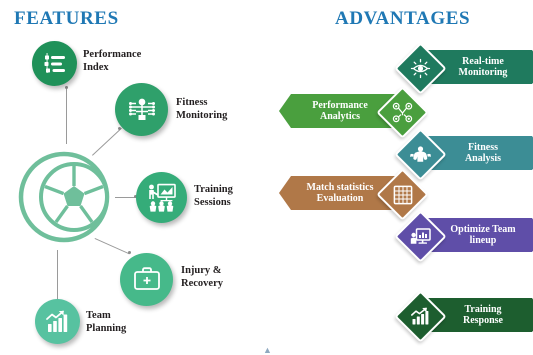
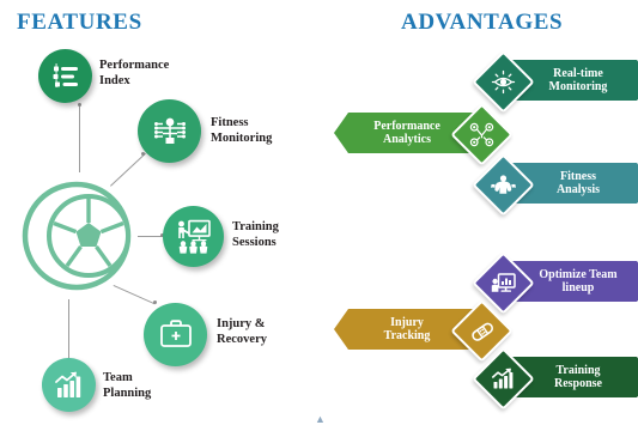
  FEATURES
  Performance
  Index
  Fitness
  Monitoring
  Training
  Sessions
  Injury &
  Recovery
  Team
  Planning
  ADVANTAGES
  Real-time
  Monitoring
  Performance
  Analytics
  Fitness
  Analysis
- Match statistics
- Evaluation
  Optimize Team
  lineup
+ Injury
+ Tracking
  Training
  Response
  ▲
